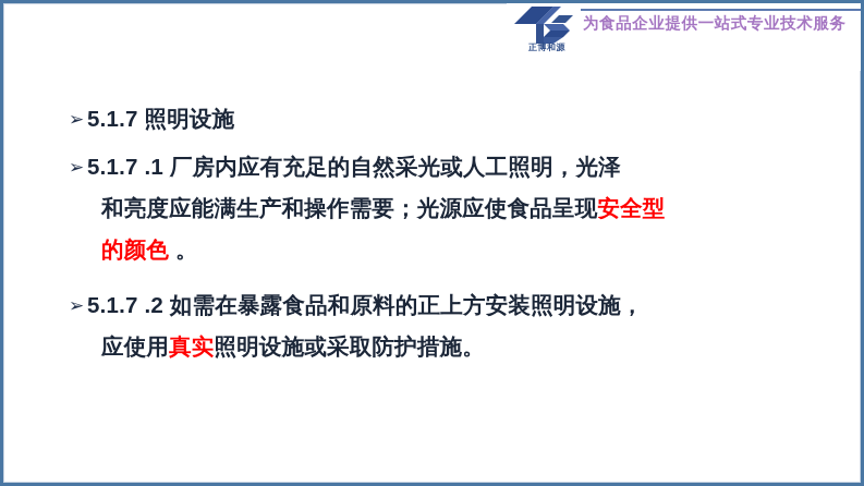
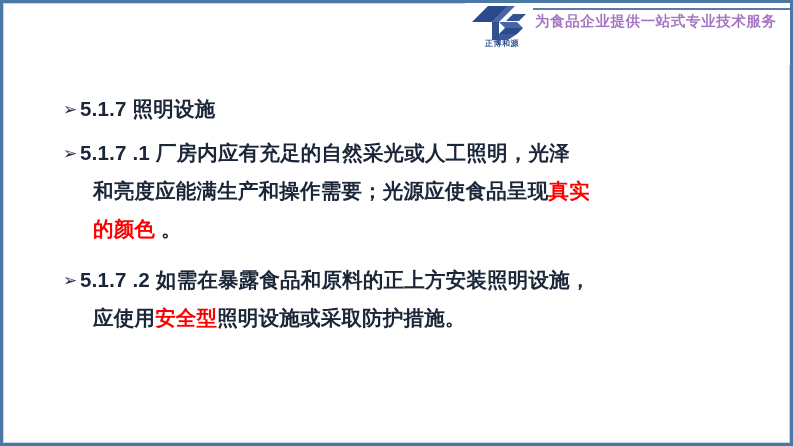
  正博和源
  为食品企业提供一站式专业技术服务
  ➢
  5.1.7 照明设施
  ➢
  5.1.7 .1 厂房内应有充足的自然采光或人工照明，光泽
- 和亮度应能满生产和操作需要；光源应使食品呈现安全型
+ 和亮度应能满生产和操作需要；光源应使食品呈现真实
  的颜色 。
  ➢
  5.1.7 .2 如需在暴露食品和原料的正上方安装照明设施，
- 应使用真实照明设施或采取防护措施。
+ 应使用安全型照明设施或采取防护措施。
